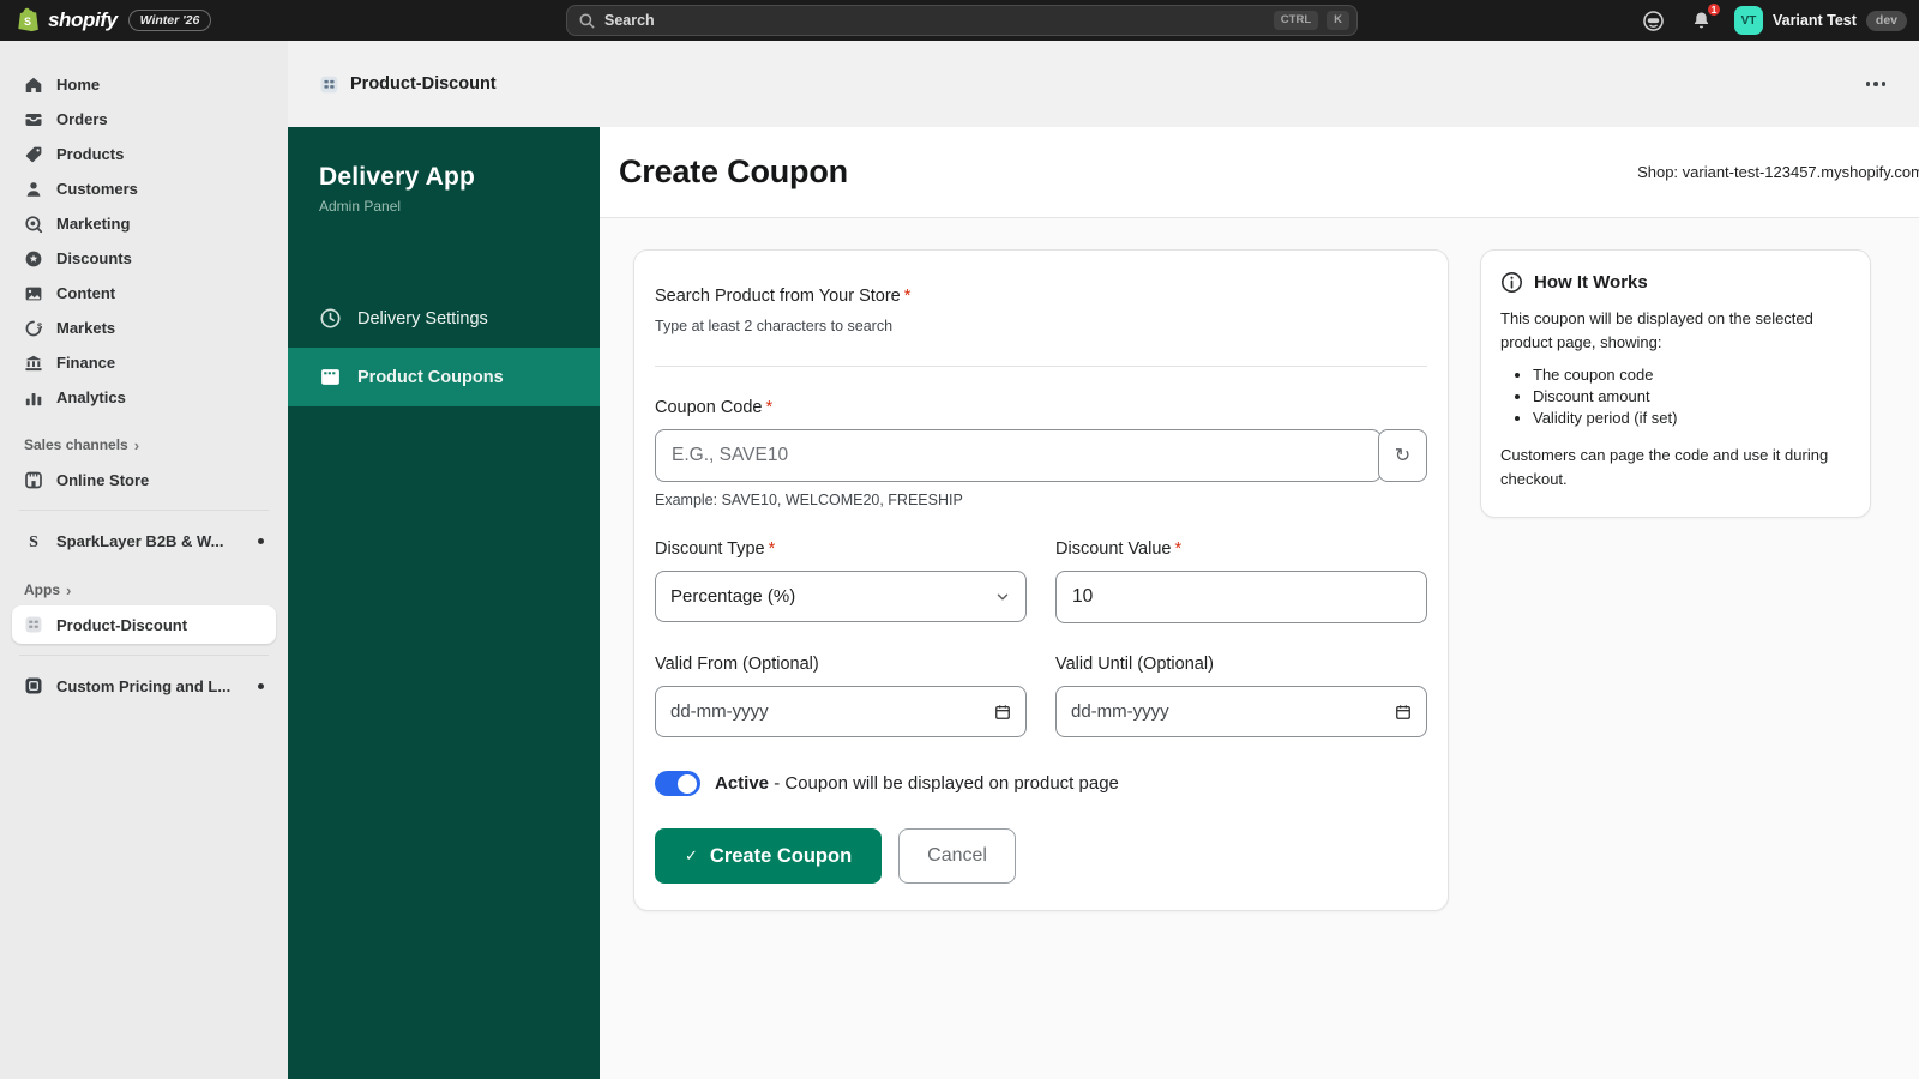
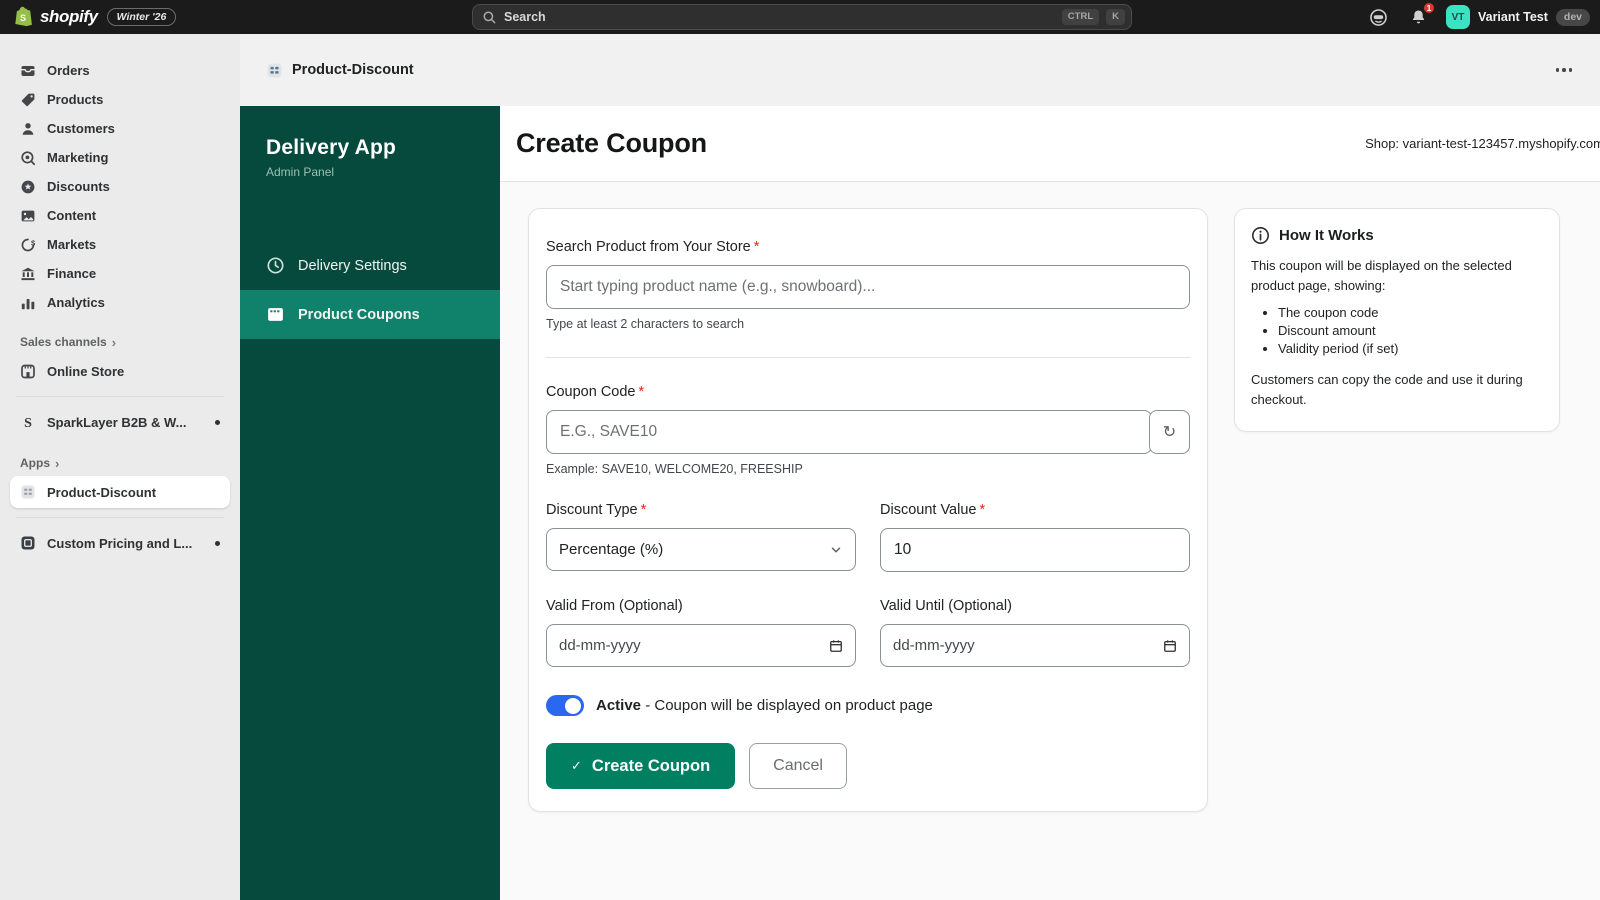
  S
  shopify
  Winter '26
  Search
  CTRL
  K
  1
  VT
  Variant Test
  dev
- Home
  Orders
  Products
  Customers
  Marketing
  Discounts
  Content
  $
  Markets
  Finance
  Analytics
  Sales channels
  ›
  Online Store
  S
  SparkLayer B2B & W...
  Apps
  ›
  Product-Discount
  Custom Pricing and L...
  Product-Discount
  Delivery App
  Admin Panel
  Delivery Settings
  Product Coupons
  Create Coupon
  Shop: variant-test-123457.myshopify.com
  Search Product from Your Store *
+ Start typing product name (e.g., snowboard)...
  Type at least 2 characters to search
  Coupon Code *
  E.G., SAVE10
  ↻
  Example: SAVE10, WELCOME20, FREESHIP
  Discount Type *
  Percentage (%)
  Discount Value *
  10
  Valid From (Optional)
  dd-mm-yyyy
  Valid Until (Optional)
  dd-mm-yyyy
  Active - Coupon will be displayed on product page
  ✓
  Create Coupon
  Cancel
  How It Works
  This coupon will be displayed on the selected product page, showing:
  The coupon code
  Discount amount
  Validity period (if set)
- Customers can page the code and use it during checkout.
+ Customers can copy the code and use it during checkout.
